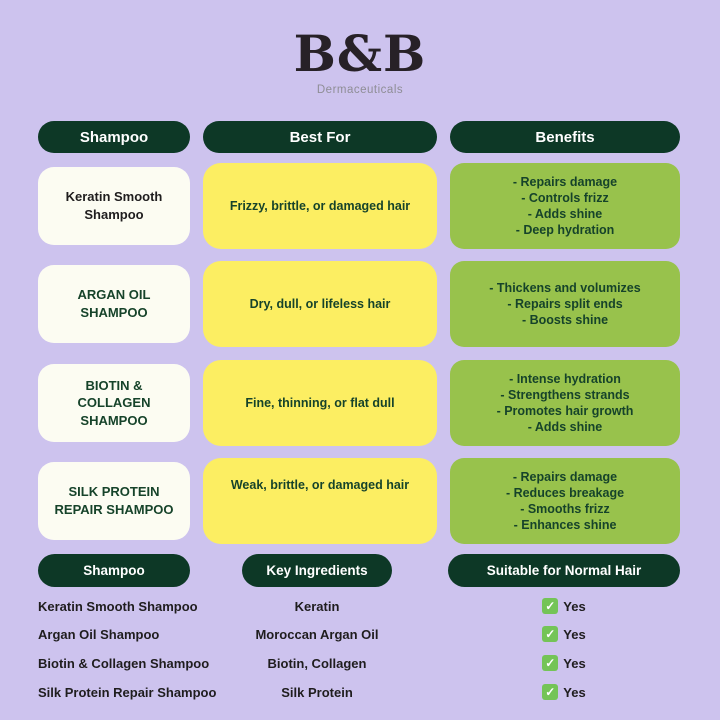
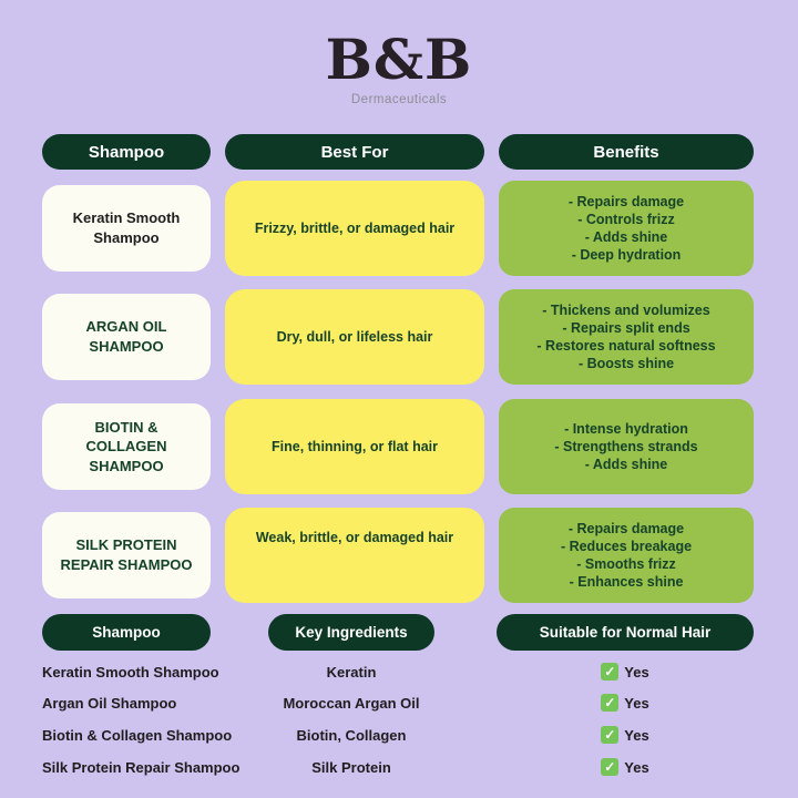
  B&B
  Dermaceuticals
  Shampoo
  Best For
  Benefits
  Keratin Smooth Shampoo
  Frizzy, brittle, or damaged hair
  - Repairs damage
  - Controls frizz
  - Adds shine
  - Deep hydration
  ARGAN OIL SHAMPOO
  Dry, dull, or lifeless hair
  - Thickens and volumizes
  - Repairs split ends
+ - Restores natural softness
  - Boosts shine
  BIOTIN & COLLAGEN SHAMPOO
- Fine, thinning, or flat dull
+ Fine, thinning, or flat hair
  - Intense hydration
  - Strengthens strands
- - Promotes hair growth
  - Adds shine
  SILK PROTEIN REPAIR SHAMPOO
  Weak, brittle, or damaged hair
  - Repairs damage
  - Reduces breakage
  - Smooths frizz
  - Enhances shine
  Shampoo
  Key Ingredients
  Suitable for Normal Hair
  Keratin Smooth Shampoo
  Keratin
  ✓
  Yes
  Argan Oil Shampoo
  Moroccan Argan Oil
  ✓
  Yes
  Biotin & Collagen Shampoo
  Biotin, Collagen
  ✓
  Yes
  Silk Protein Repair Shampoo
  Silk Protein
  ✓
  Yes
